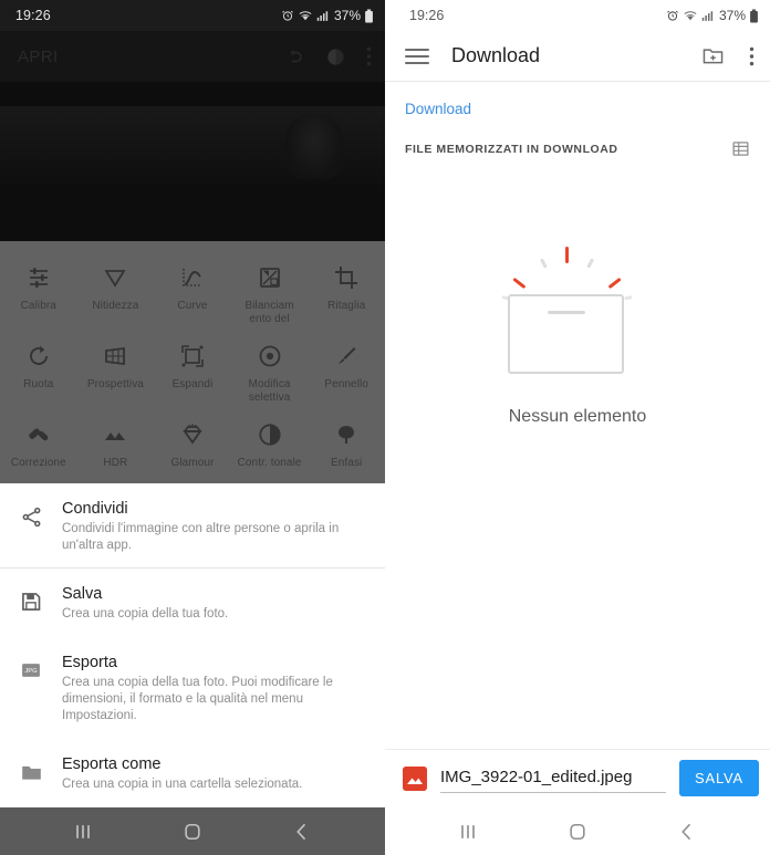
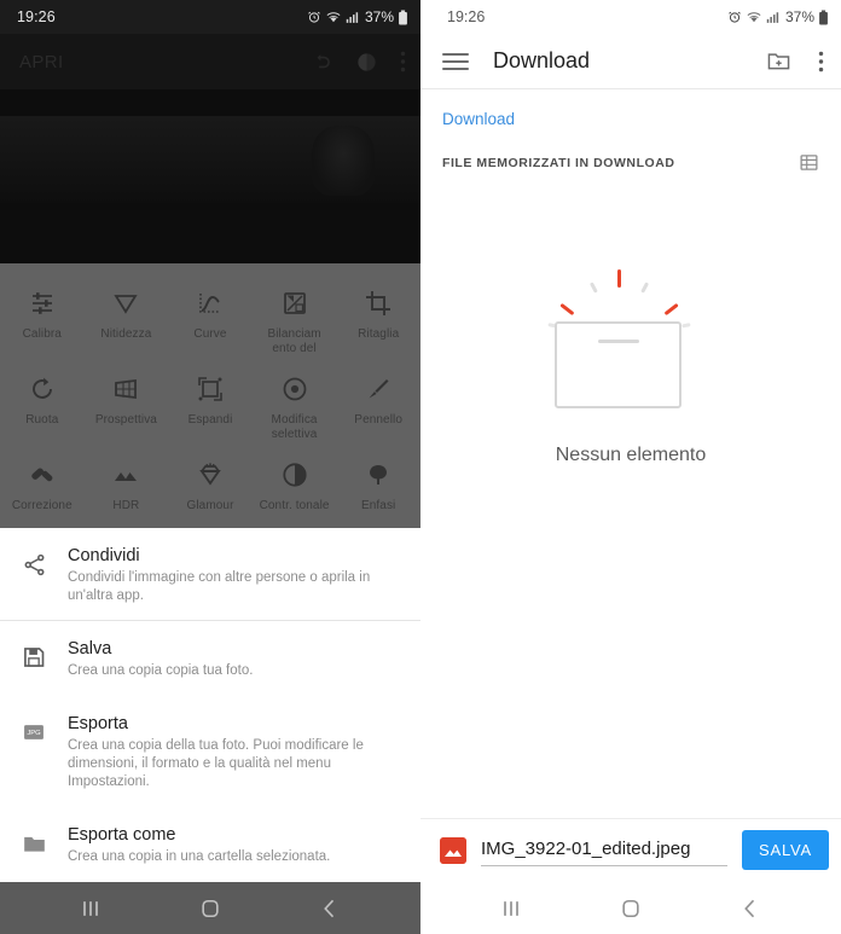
  19:26
  37%
  Calibra
  Nitidezza
  Curve
  Bilanciam ento del
  Ritaglia
  Ruota
  Prospettiva
  Espandi
  Modifica selettiva
  Pennello
  Correzione
  HDR
  Glamour
  Contr. tonale
  Enfasi
  Condividi
  Condividi l'immagine con altre persone o aprila in un'altra app.
  Salva
- Crea una copia della tua foto.
+ Crea una copia copia tua foto.
  Esporta
  Crea una copia della tua foto. Puoi modificare le dimensioni, il formato e la qualità nel menu Impostazioni.
  Esporta come
  Crea una copia in una cartella selezionata.
  19:26
  37%
  Download
  Download
  FILE MEMORIZZATI IN DOWNLOAD
  Nessun elemento
  IMG_3922-01_edited.jpeg
  SALVA
